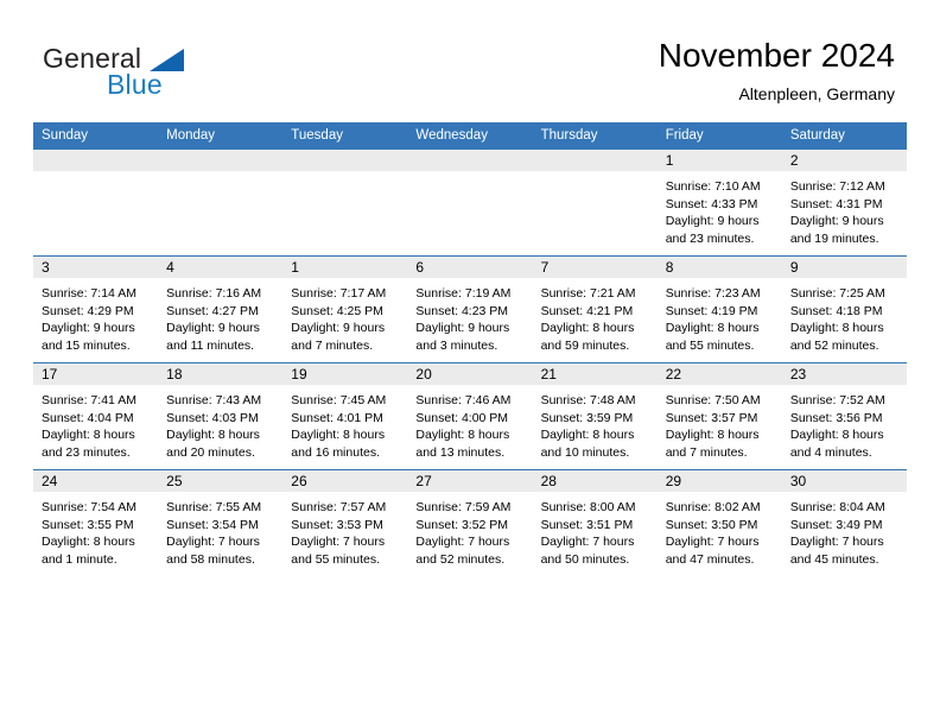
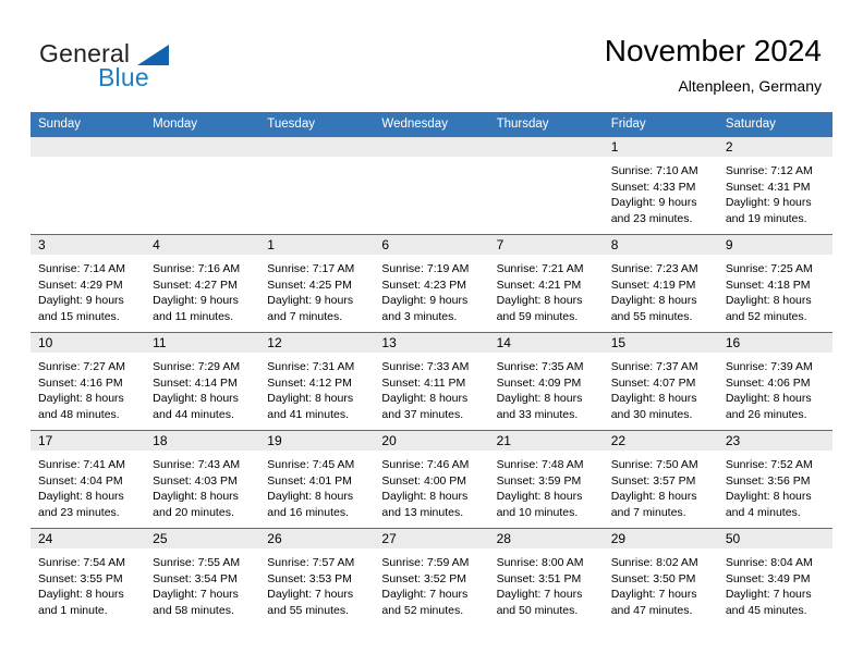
  General
  Blue
  November 2024
  Altenpleen, Germany
  Sunday	Monday	Tuesday	Wednesday	Thursday	Friday	Saturday
  					1Sunrise: 7:10 AMSunset: 4:33 PMDaylight: 9 hoursand 23 minutes.	2Sunrise: 7:12 AMSunset: 4:31 PMDaylight: 9 hoursand 19 minutes.
  3Sunrise: 7:14 AMSunset: 4:29 PMDaylight: 9 hoursand 15 minutes.	4Sunrise: 7:16 AMSunset: 4:27 PMDaylight: 9 hoursand 11 minutes.	1Sunrise: 7:17 AMSunset: 4:25 PMDaylight: 9 hoursand 7 minutes.	6Sunrise: 7:19 AMSunset: 4:23 PMDaylight: 9 hoursand 3 minutes.	7Sunrise: 7:21 AMSunset: 4:21 PMDaylight: 8 hoursand 59 minutes.	8Sunrise: 7:23 AMSunset: 4:19 PMDaylight: 8 hoursand 55 minutes.	9Sunrise: 7:25 AMSunset: 4:18 PMDaylight: 8 hoursand 52 minutes.
+ 10Sunrise: 7:27 AMSunset: 4:16 PMDaylight: 8 hoursand 48 minutes.	11Sunrise: 7:29 AMSunset: 4:14 PMDaylight: 8 hoursand 44 minutes.	12Sunrise: 7:31 AMSunset: 4:12 PMDaylight: 8 hoursand 41 minutes.	13Sunrise: 7:33 AMSunset: 4:11 PMDaylight: 8 hoursand 37 minutes.	14Sunrise: 7:35 AMSunset: 4:09 PMDaylight: 8 hoursand 33 minutes.	15Sunrise: 7:37 AMSunset: 4:07 PMDaylight: 8 hoursand 30 minutes.	16Sunrise: 7:39 AMSunset: 4:06 PMDaylight: 8 hoursand 26 minutes.
  17Sunrise: 7:41 AMSunset: 4:04 PMDaylight: 8 hoursand 23 minutes.	18Sunrise: 7:43 AMSunset: 4:03 PMDaylight: 8 hoursand 20 minutes.	19Sunrise: 7:45 AMSunset: 4:01 PMDaylight: 8 hoursand 16 minutes.	20Sunrise: 7:46 AMSunset: 4:00 PMDaylight: 8 hoursand 13 minutes.	21Sunrise: 7:48 AMSunset: 3:59 PMDaylight: 8 hoursand 10 minutes.	22Sunrise: 7:50 AMSunset: 3:57 PMDaylight: 8 hoursand 7 minutes.	23Sunrise: 7:52 AMSunset: 3:56 PMDaylight: 8 hoursand 4 minutes.
- 24Sunrise: 7:54 AMSunset: 3:55 PMDaylight: 8 hoursand 1 minute.	25Sunrise: 7:55 AMSunset: 3:54 PMDaylight: 7 hoursand 58 minutes.	26Sunrise: 7:57 AMSunset: 3:53 PMDaylight: 7 hoursand 55 minutes.	27Sunrise: 7:59 AMSunset: 3:52 PMDaylight: 7 hoursand 52 minutes.	28Sunrise: 8:00 AMSunset: 3:51 PMDaylight: 7 hoursand 50 minutes.	29Sunrise: 8:02 AMSunset: 3:50 PMDaylight: 7 hoursand 47 minutes.	30Sunrise: 8:04 AMSunset: 3:49 PMDaylight: 7 hoursand 45 minutes.
+ 24Sunrise: 7:54 AMSunset: 3:55 PMDaylight: 8 hoursand 1 minute.	25Sunrise: 7:55 AMSunset: 3:54 PMDaylight: 7 hoursand 58 minutes.	26Sunrise: 7:57 AMSunset: 3:53 PMDaylight: 7 hoursand 55 minutes.	27Sunrise: 7:59 AMSunset: 3:52 PMDaylight: 7 hoursand 52 minutes.	28Sunrise: 8:00 AMSunset: 3:51 PMDaylight: 7 hoursand 50 minutes.	29Sunrise: 8:02 AMSunset: 3:50 PMDaylight: 7 hoursand 47 minutes.	50Sunrise: 8:04 AMSunset: 3:49 PMDaylight: 7 hoursand 45 minutes.
